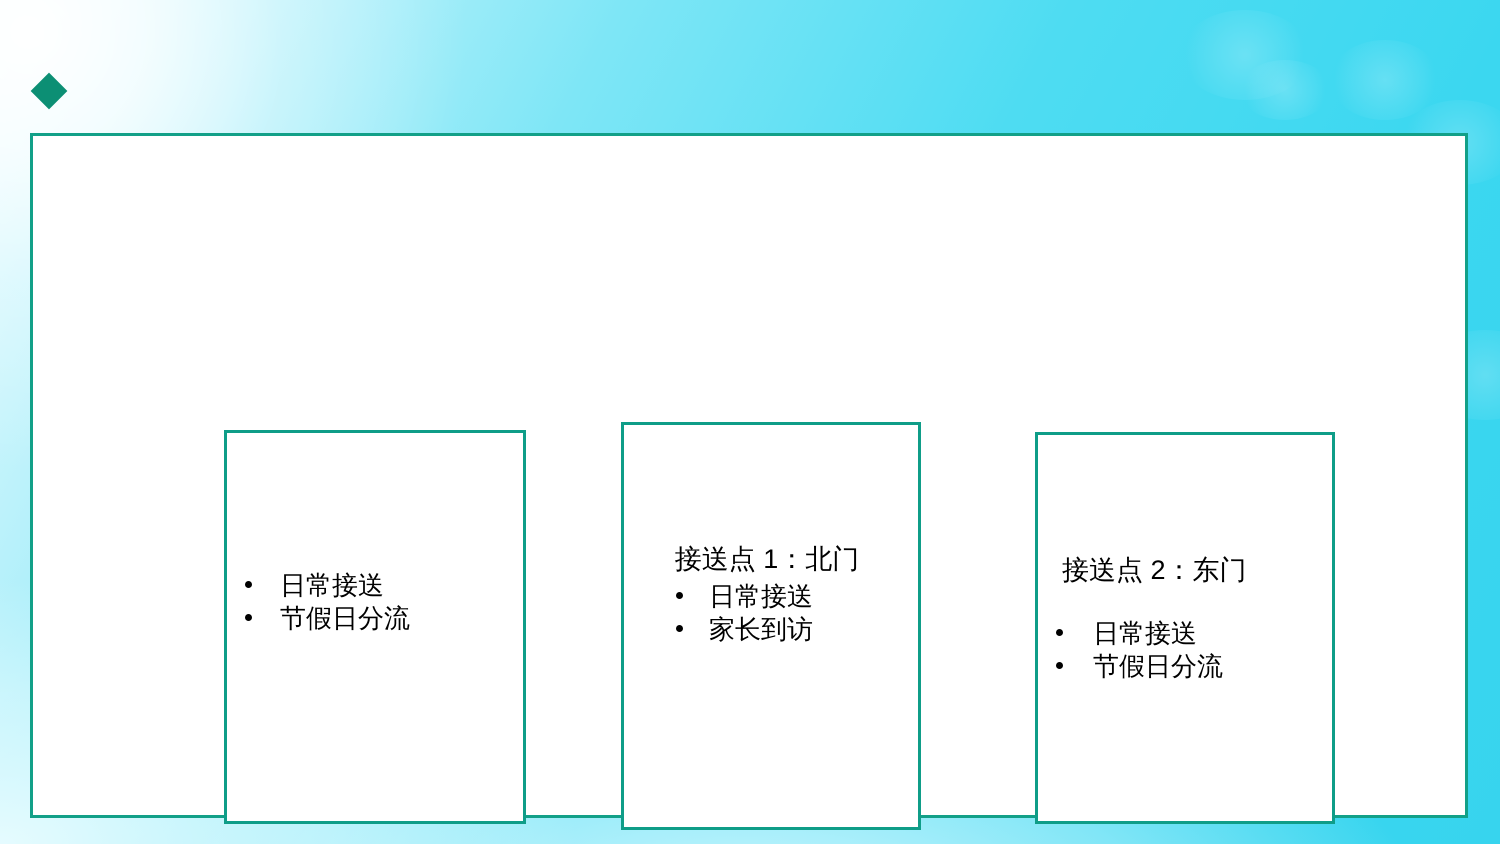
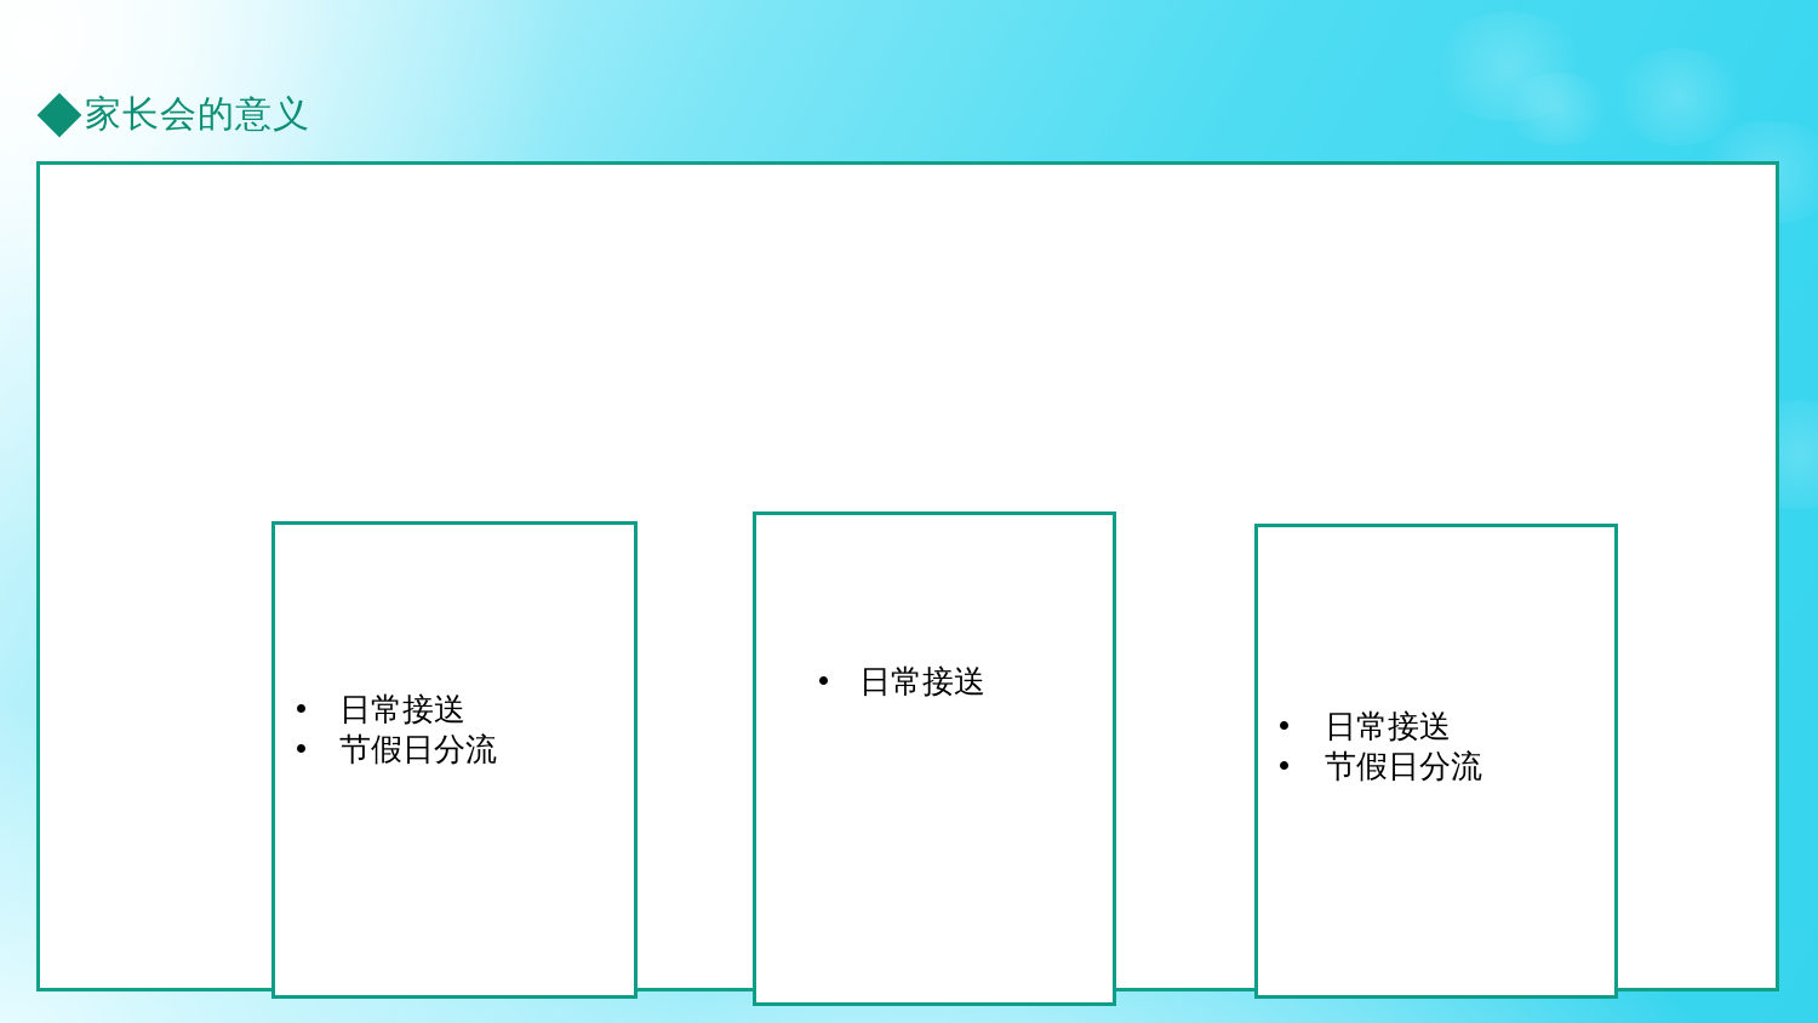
+ 家长会的意义
  日常接送
  节假日分流
- 接送点 1：北门
  日常接送
- 家长到访
- 接送点 2：东门
  日常接送
  节假日分流
